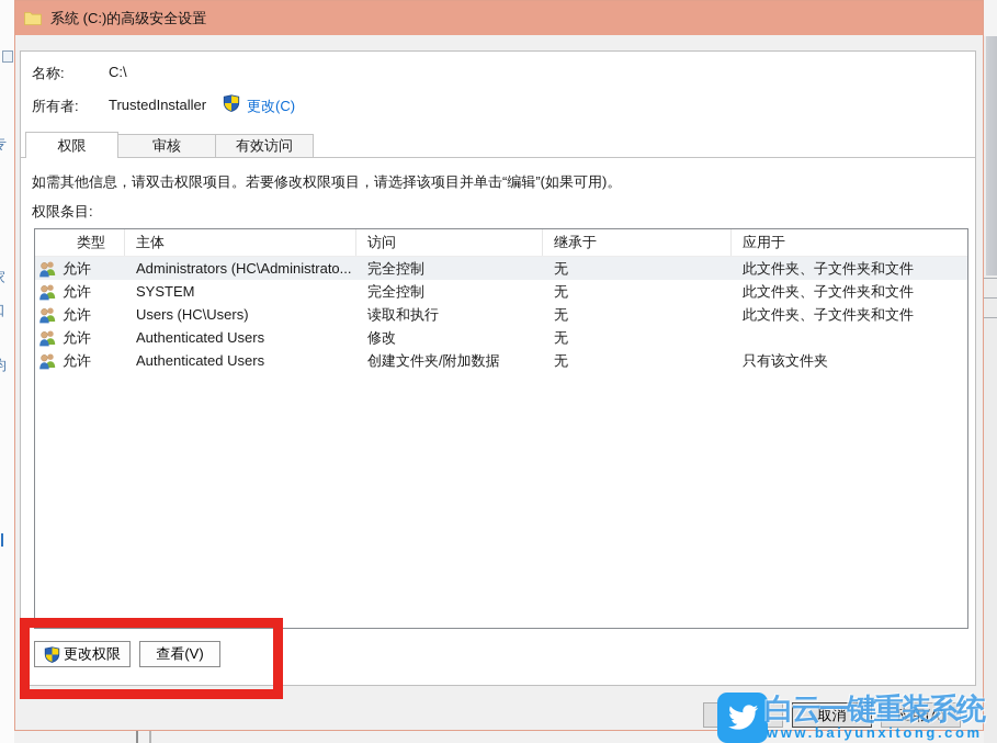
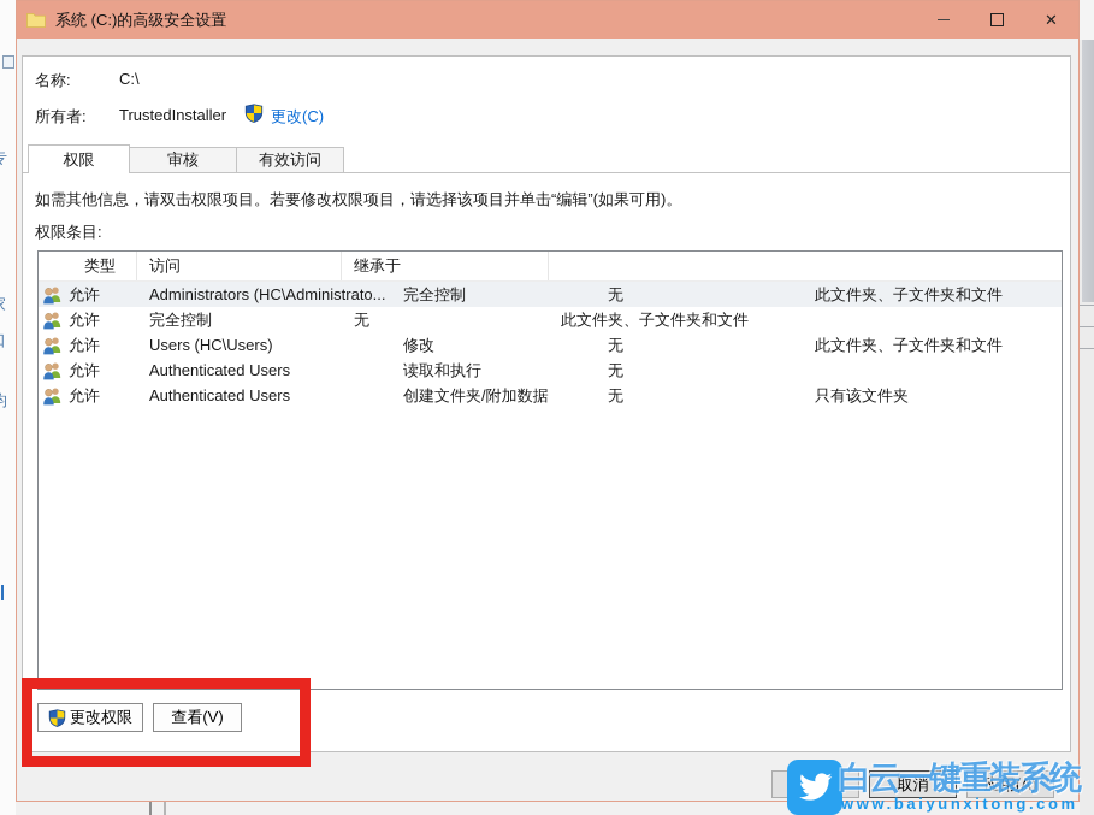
  系统 (C:)的高级安全设置
+ ✕
  名称:
  C:\
  所有者:
  TrustedInstaller
  更改(C)
  权限
  审核
  有效访问
  如需其他信息，请双击权限项目。若要修改权限项目，请选择该项目并单击“编辑”(如果可用)。
  权限条目:
  类型
- 主体
  访问
  继承于
- 应用于
  允许
  Administrators (HC\Administrato...
  完全控制
  无
  此文件夹、子文件夹和文件
  允许
- SYSTEM
  完全控制
  无
  此文件夹、子文件夹和文件
  允许
  Users (HC\Users)
- 读取和执行
+ 修改
  无
  此文件夹、子文件夹和文件
  允许
  Authenticated Users
- 修改
+ 读取和执行
  无
  允许
  Authenticated Users
  创建文件夹/附加数据
  无
  只有该文件夹
  更改权限
  查看(V)
  取消
  应用(A)
  白云一键重装系统
  www.baiyunxitong.com
